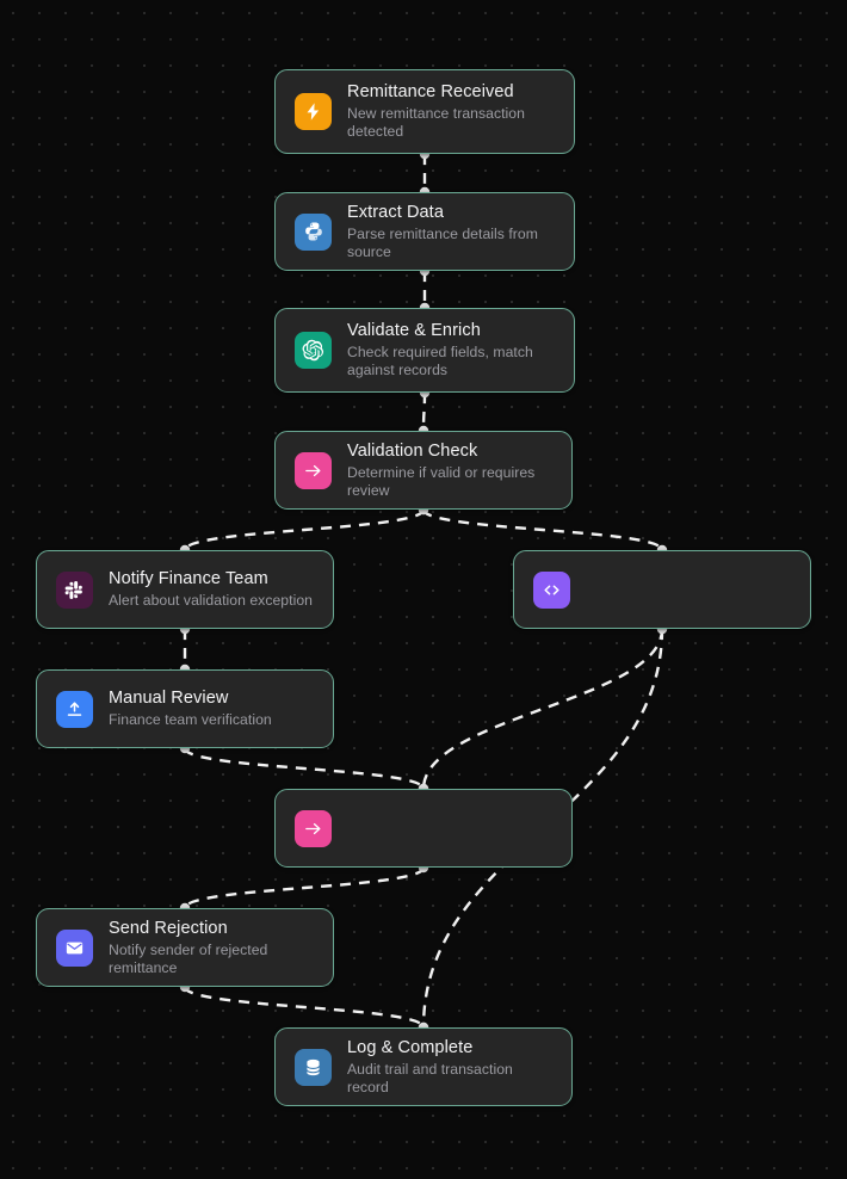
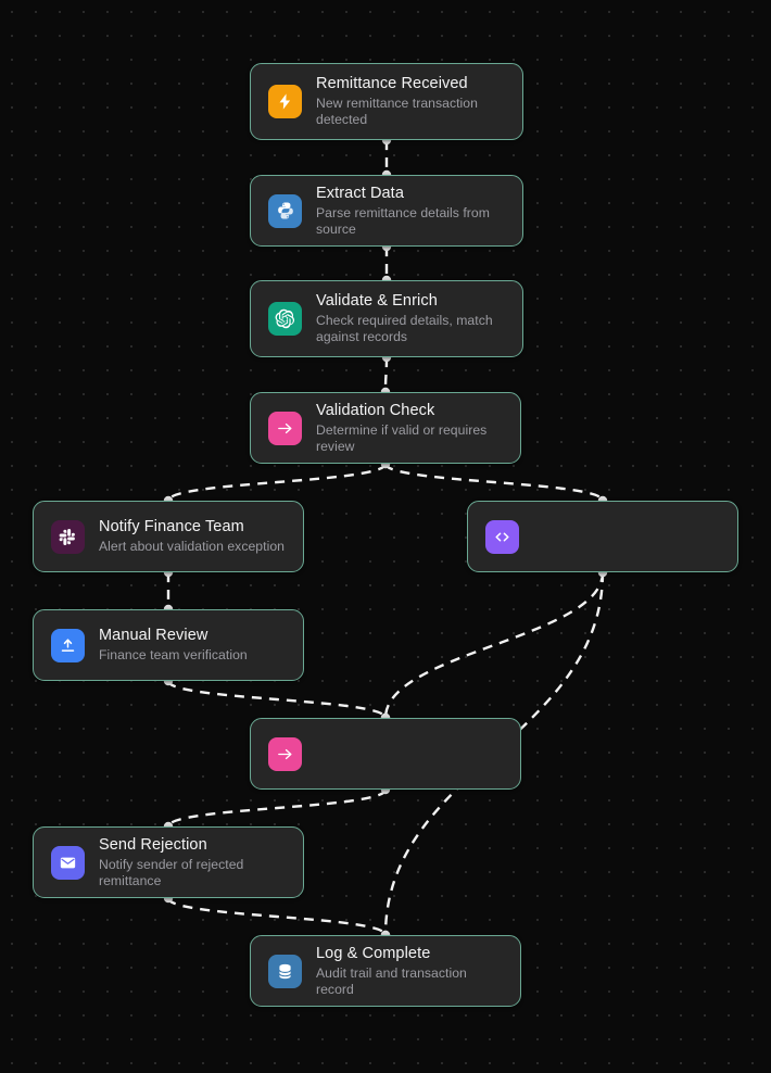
  Remittance Received
  New remittance transaction detected
  Extract Data
  Parse remittance details from source
  Validate & Enrich
- Check required fields, match against records
+ Check required details, match against records
  Validation Check
  Determine if valid or requires review
  Notify Finance Team
  Alert about validation exception
  Manual Review
  Finance team verification
  Send Rejection
  Notify sender of rejected remittance
  Log & Complete
  Audit trail and transaction record
